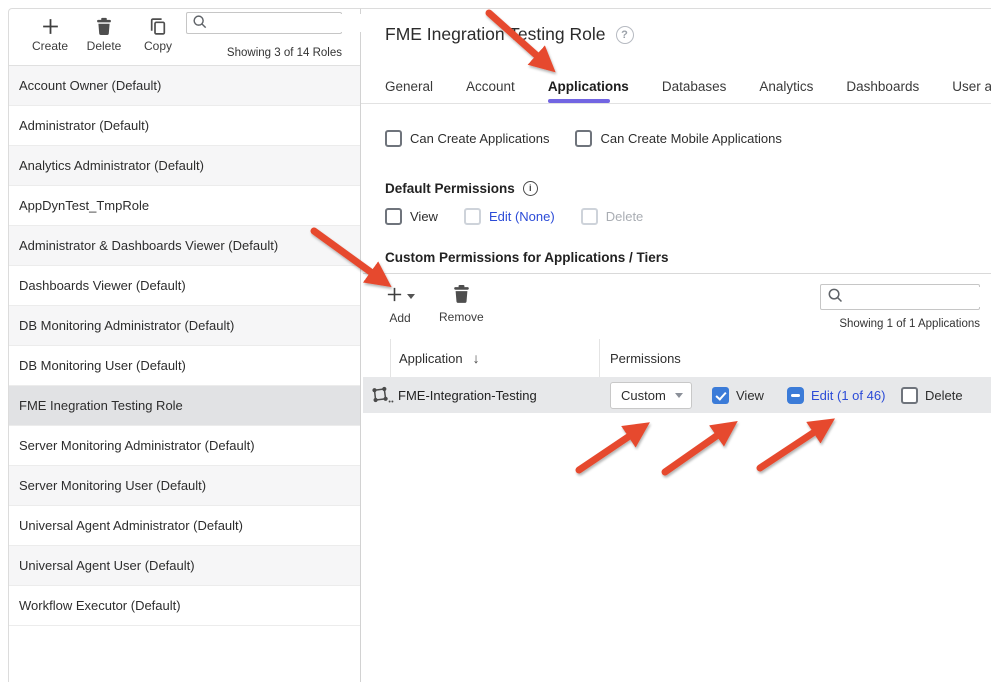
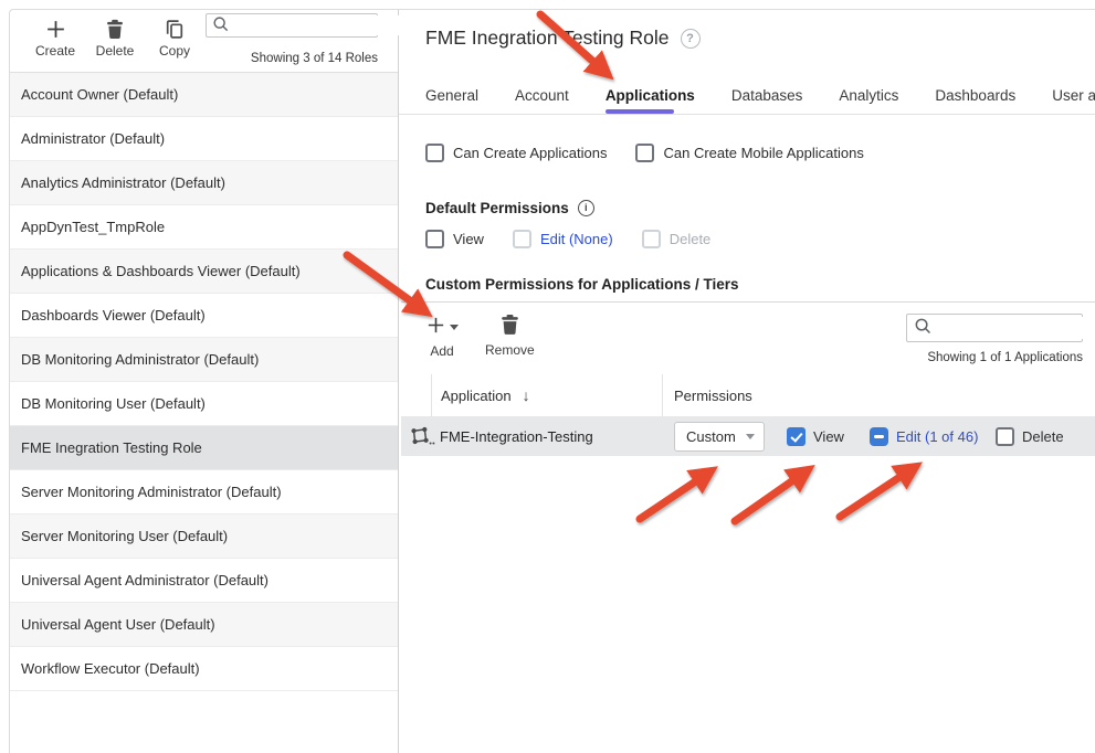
  Create
  Delete
  Copy
  Showing 3 of 14 Roles
  Account Owner (Default)
  Administrator (Default)
  Analytics Administrator (Default)
  AppDynTest_TmpRole
- Administrator & Dashboards Viewer (Default)
+ Applications & Dashboards Viewer (Default)
  Dashboards Viewer (Default)
  DB Monitoring Administrator (Default)
  DB Monitoring User (Default)
  FME Inegration Testing Role
  Server Monitoring Administrator (Default)
  Server Monitoring User (Default)
  Universal Agent Administrator (Default)
  Universal Agent User (Default)
  Workflow Executor (Default)
  FME Inegrationesting Role
  General
  Account
  Applications
  Databases
  Analytics
  Dashboards
  User a
  Can Create Applications
  Can Create Mobile Applications
  Default Permissions
  View
  Edit (None)
  Delete
  Custom Permissions for Applications / Tiers
  Add
  Remove
  Showing 1 of 1 Applications
  Application
  Permissions
  FME-Integration-Testing
  Custom
  View
  Edit (1 of 46)
  Delete
